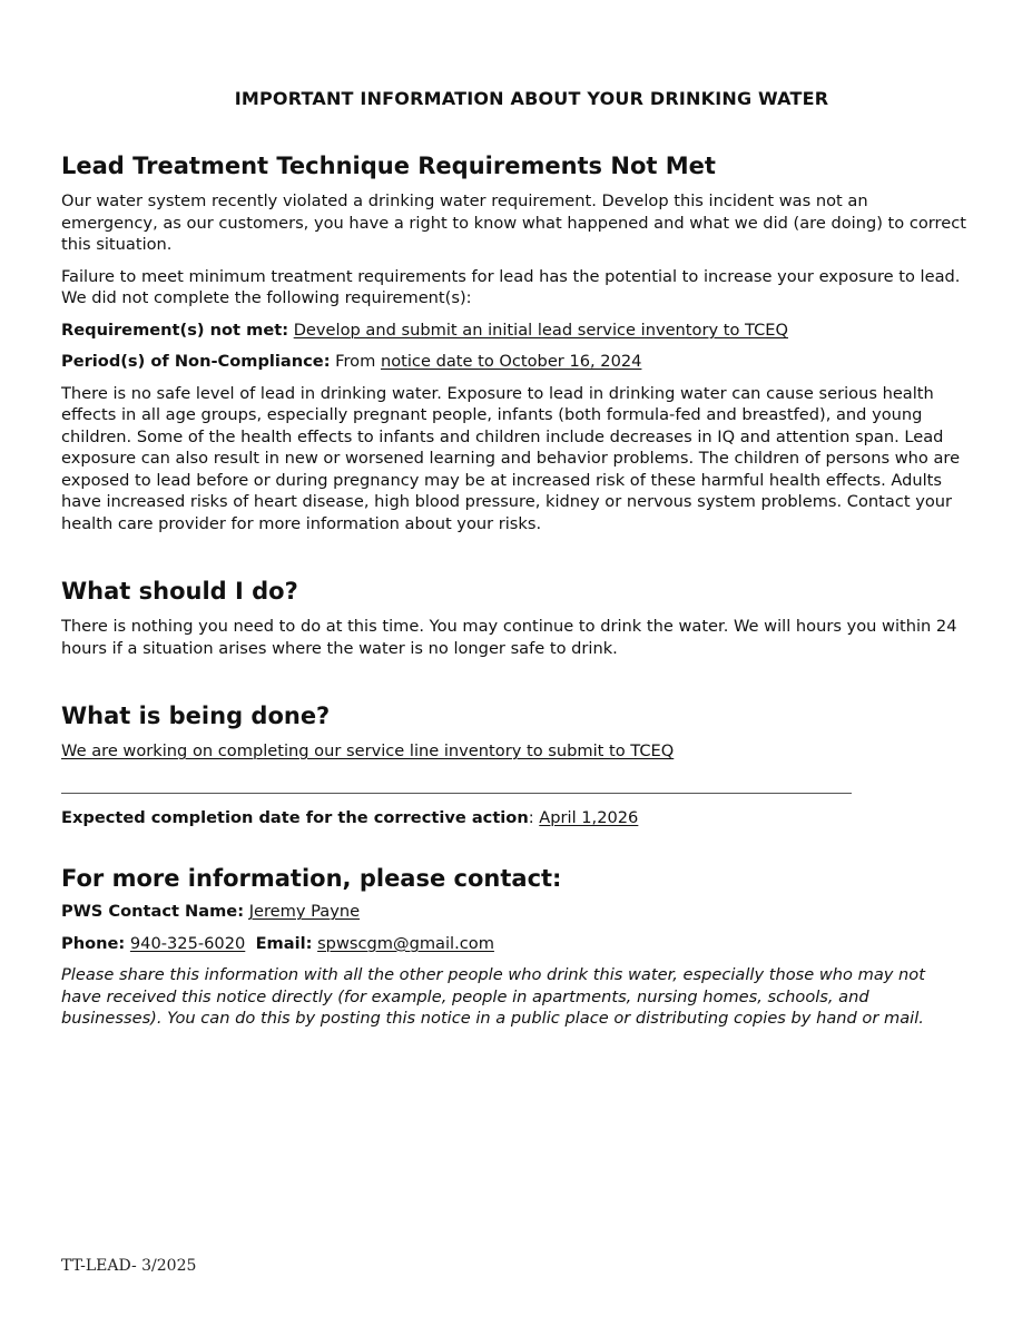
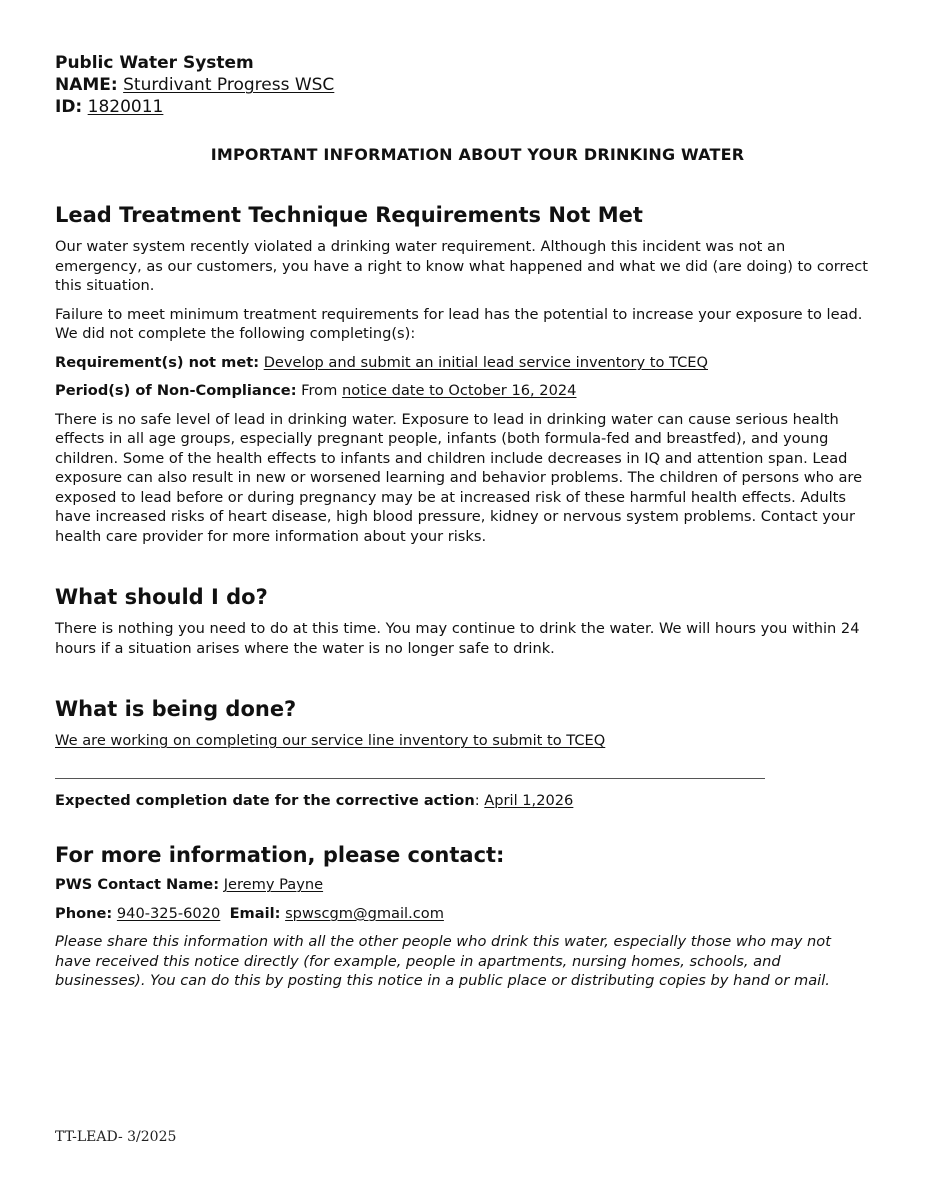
+ Public Water System
+ NAME: Sturdivant Progress WSC
+ ID: 1820011
  IMPORTANT INFORMATION ABOUT YOUR DRINKING WATER
  Lead Treatment Technique Requirements Not Met
- Our water system recently violated a drinking water requirement. Develop this incident was not an emergency, as our customers, you have a right to know what happened and what we did (are doing) to correct this situation.
+ Our water system recently violated a drinking water requirement. Although this incident was not an emergency, as our customers, you have a right to know what happened and what we did (are doing) to correct this situation.
- Failure to meet minimum treatment requirements for lead has the potential to increase your exposure to lead. We did not complete the following requirement(s):
+ Failure to meet minimum treatment requirements for lead has the potential to increase your exposure to lead. We did not complete the following completing(s):
  Requirement(s) not met: Develop and submit an initial lead service inventory to TCEQ
  Period(s) of Non-Compliance: From notice date to October 16, 2024
  There is no safe level of lead in drinking water. Exposure to lead in drinking water can cause serious health effects in all age groups, especially pregnant people, infants (both formula-fed and breastfed), and young children. Some of the health effects to infants and children include decreases in IQ and attention span. Lead exposure can also result in new or worsened learning and behavior problems. The children of persons who are exposed to lead before or during pregnancy may be at increased risk of these harmful health effects. Adults have increased risks of heart disease, high blood pressure, kidney or nervous system problems. Contact your health care provider for more information about your risks.
  What should I do?
  There is nothing you need to do at this time. You may continue to drink the water. We will hours you within 24 hours if a situation arises where the water is no longer safe to drink.
  What is being done?
  We are working on completing our service line inventory to submit to TCEQ
  Expected completion date for the corrective action: April 1,2026
  For more information, please contact:
  PWS Contact Name: Jeremy Payne
  Phone: 940-325-6020 Email: spwscgm@gmail.com
  Please share this information with all the other people who drink this water, especially those who may not have received this notice directly (for example, people in apartments, nursing homes, schools, and businesses). You can do this by posting this notice in a public place or distributing copies by hand or mail.
  TT-LEAD- 3/2025
